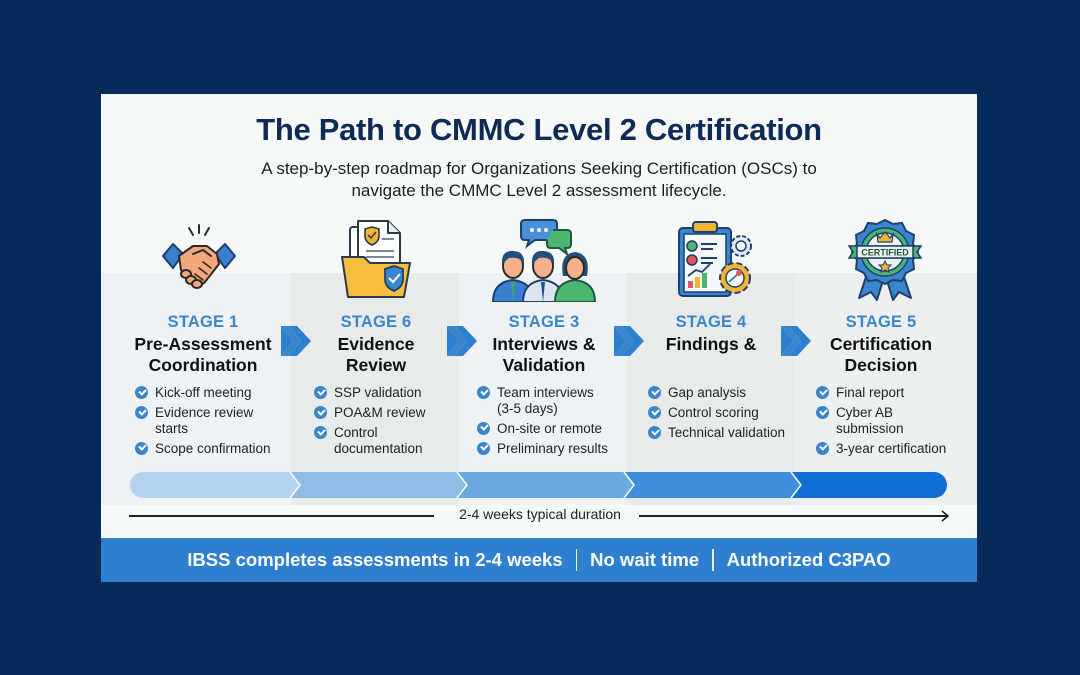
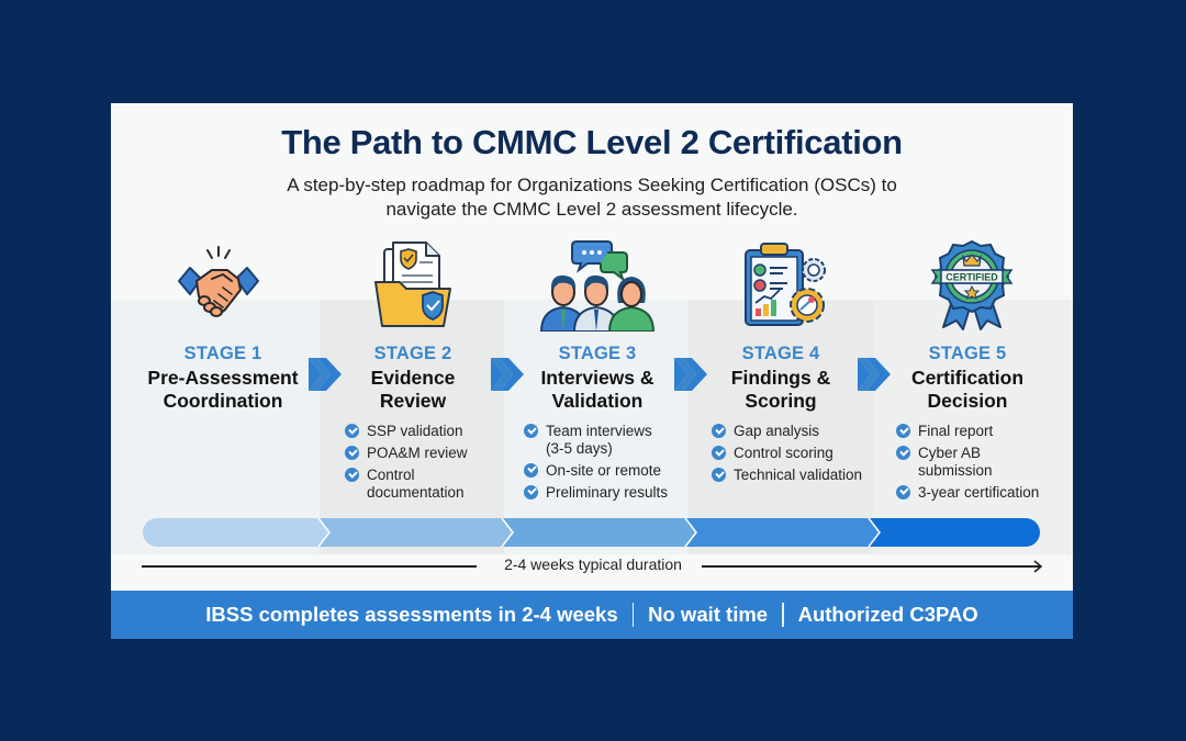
  The Path to CMMC Level 2 Certification
  A step-by-step roadmap for Organizations Seeking Certification (OSCs) to
  navigate the CMMC Level 2 assessment lifecycle.
  CERTIFIED
  STAGE 1
  Pre-Assessment
  Coordination
- Kick-off meeting
- Evidence review starts
- Scope confirmation
- STAGE 6
+ STAGE 2
  Evidence
  Review
  SSP validation
  POA&M review
  Control documentation
  STAGE 3
  Interviews &
  Validation
  Team interviews (3-5 days)
  On-site or remote
  Preliminary results
  STAGE 4
  Findings &
+ Scoring
  Gap analysis
  Control scoring
  Technical validation
  STAGE 5
  Certification
  Decision
  Final report
  Cyber AB submission
  3-year certification
  2-4 weeks typical duration
  IBSS completes assessments in 2-4 weeks
  No wait time
  Authorized C3PAO
